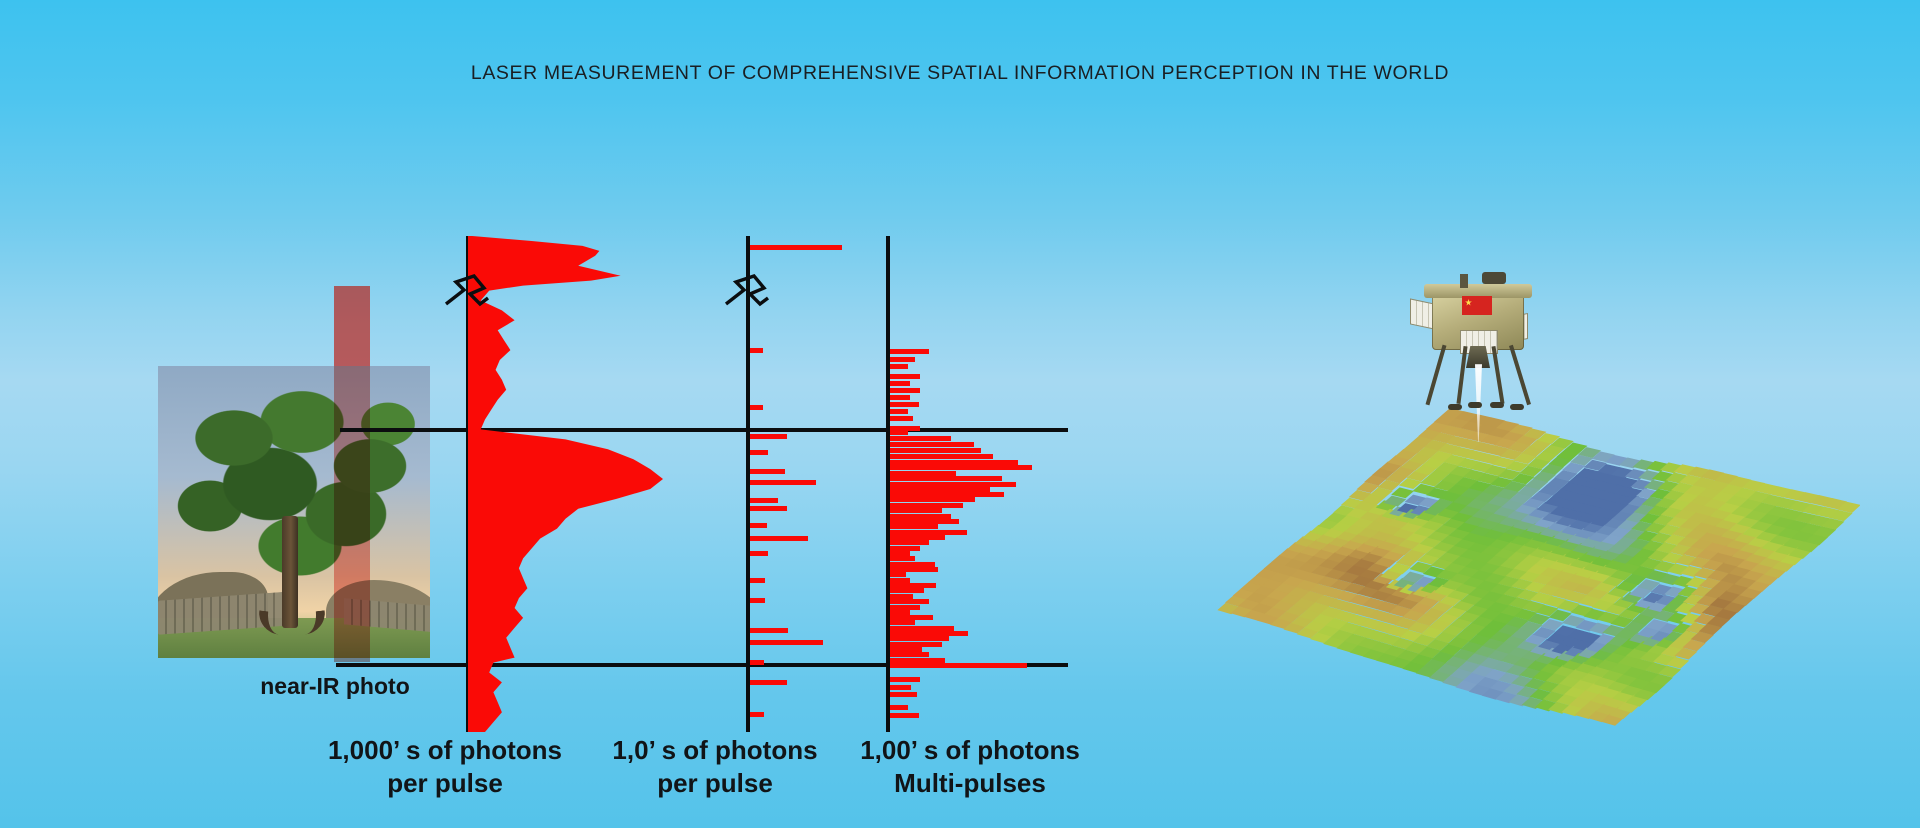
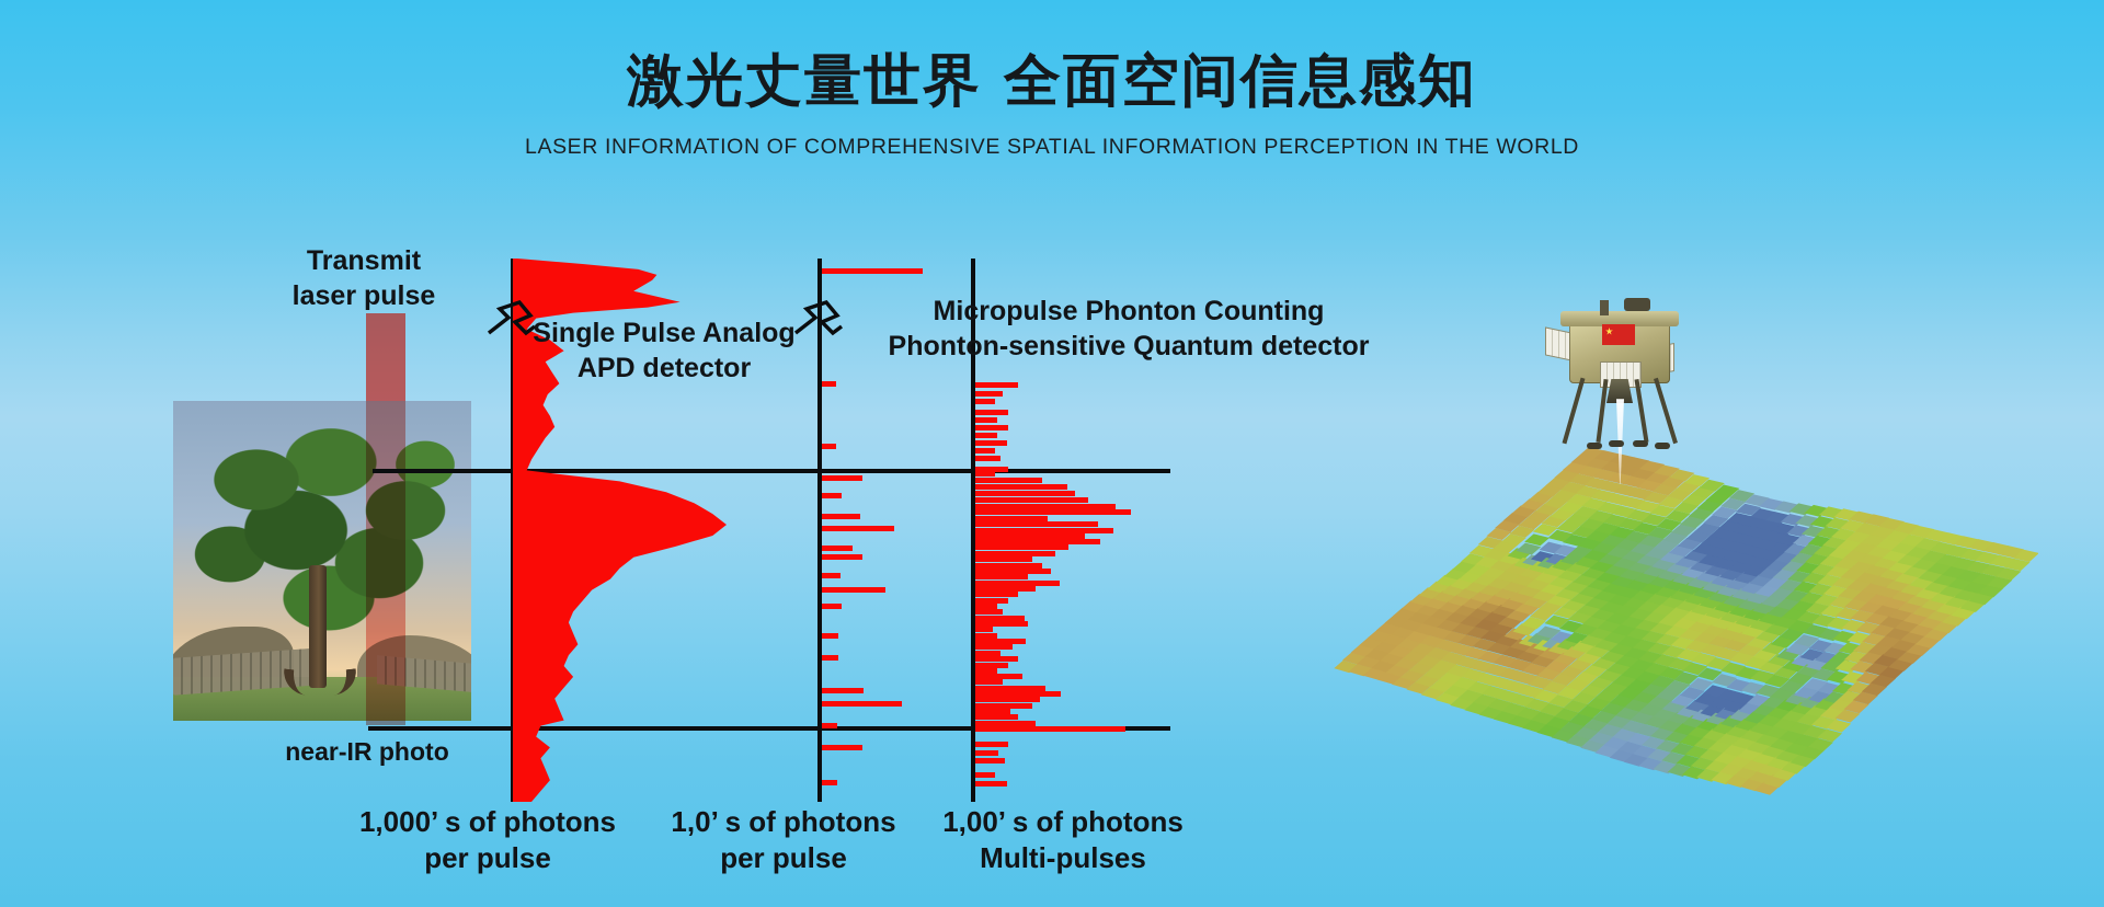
+ 激光丈量世界 全面空间信息感知
- LASER MEASUREMENT OF COMPREHENSIVE SPATIAL INFORMATION PERCEPTION IN THE WORLD
+ LASER INFORMATION OF COMPREHENSIVE SPATIAL INFORMATION PERCEPTION IN THE WORLD
+ Transmit
+ laser pulse
  near-IR photo
+ Single Pulse Analog
+ APD detector
+ Micropulse Phonton Counting
+ Phonton-sensitive Quantum detector
  1,000’ s of photons
  per pulse
  1,0’ s of photons
  per pulse
  1,00’ s of photons
  Multi-pulses
